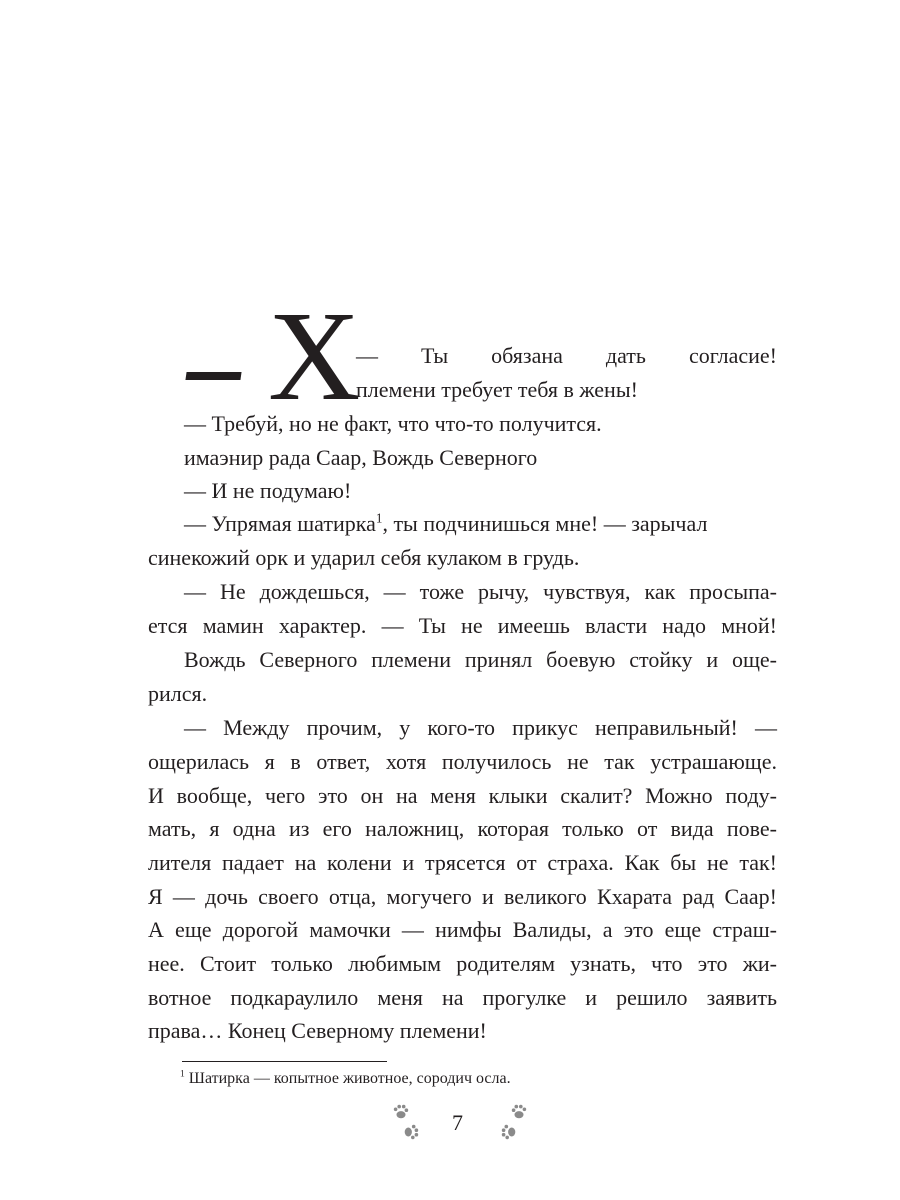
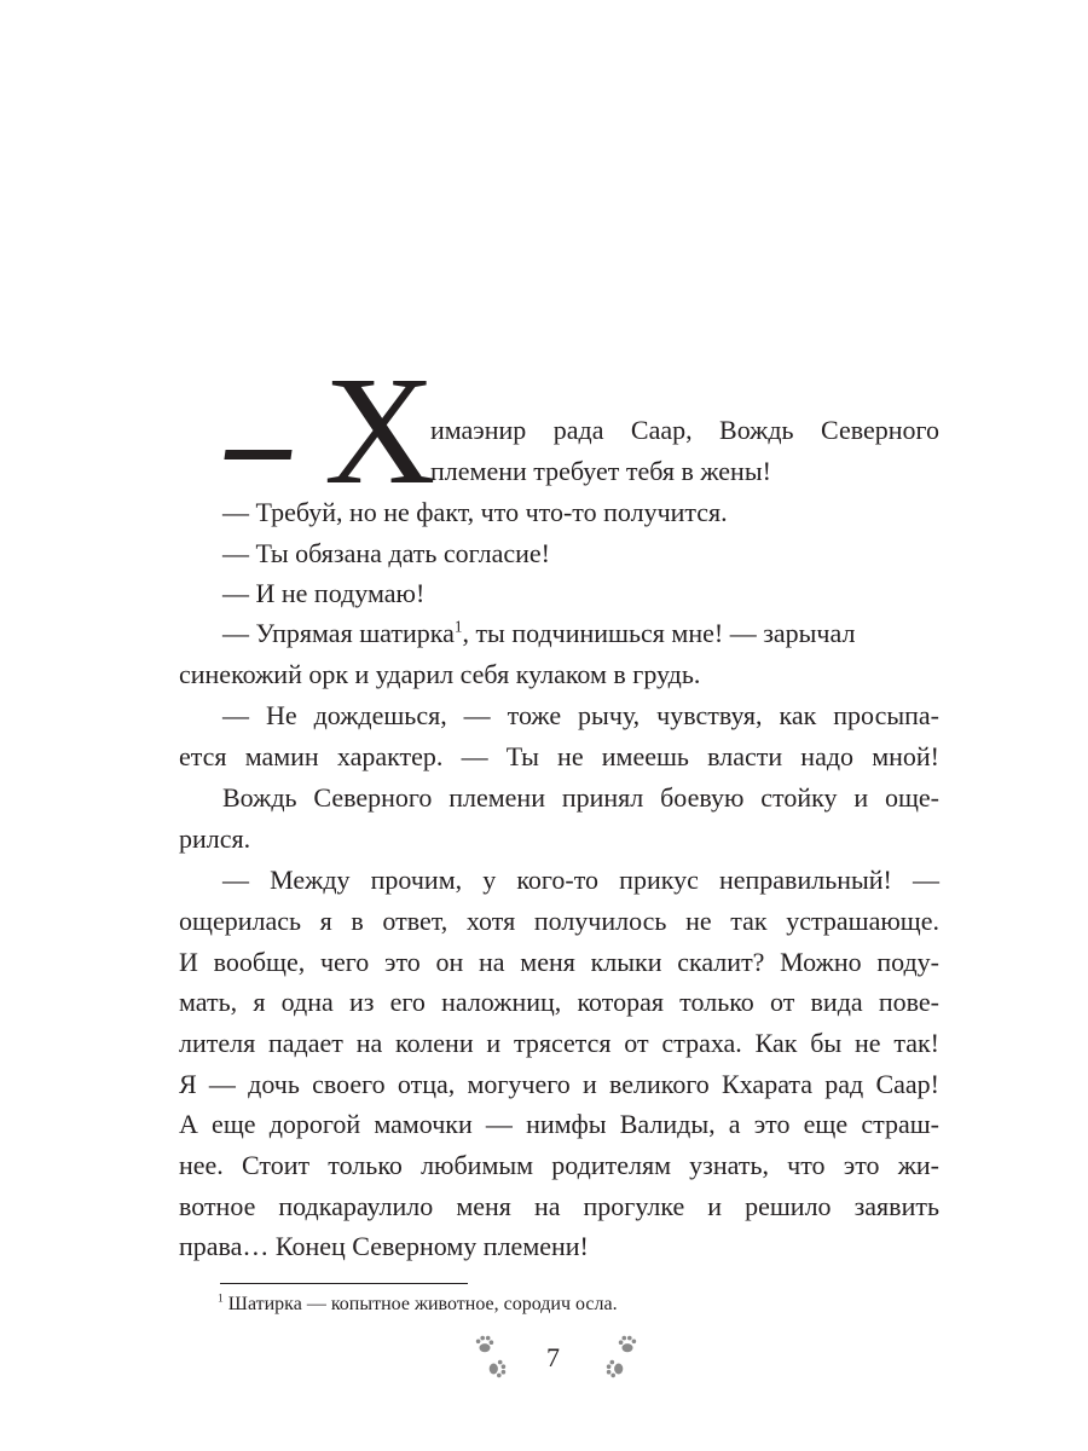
  Х
- — Ты обязана дать согласие!
+ имаэнир рада Саар, Вождь Северного
  племени требует тебя в жены!
  — Требуй, но не факт, что что-то получится.
- имаэнир рада Саар, Вождь Северного
+ — Ты обязана дать согласие!
  — И не подумаю!
  — Упрямая шатирка1, ты подчинишься мне! — зарычал
  синекожий орк и ударил себя кулаком в грудь.
  — Не дождешься, — тоже рычу, чувствуя, как просыпа-
  ется мамин характер. — Ты не имеешь власти надо мной!
  Вождь Северного племени принял боевую стойку и още-
  рился.
  — Между прочим, у кого-то прикус неправильный! —
  ощерилась я в ответ, хотя получилось не так устрашающе.
  И вообще, чего это он на меня клыки скалит? Можно поду-
  мать, я одна из его наложниц, которая только от вида пове-
  лителя падает на колени и трясется от страха. Как бы не так!
  Я — дочь своего отца, могучего и великого Кхарата рад Саар!
  А еще дорогой мамочки — нимфы Валиды, а это еще страш-
  нее. Стоит только любимым родителям узнать, что это жи-
  вотное подкараулило меня на прогулке и решило заявить
  права… Конец Северному племени!
  1 Шатирка — копытное животное, сородич осла.
  7
